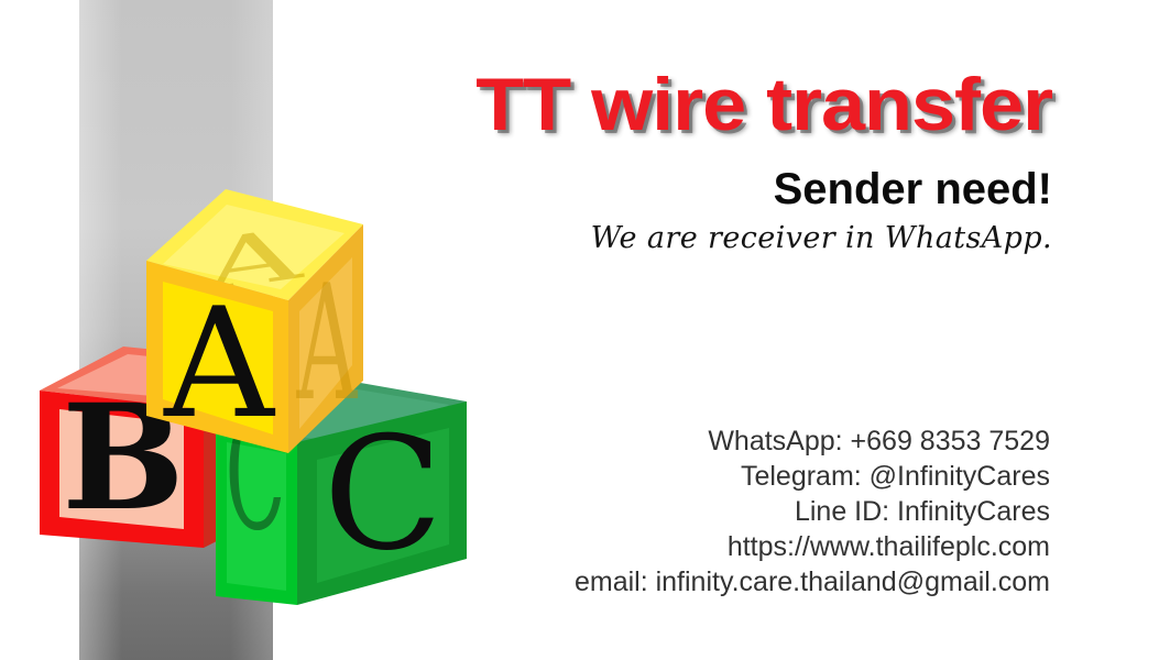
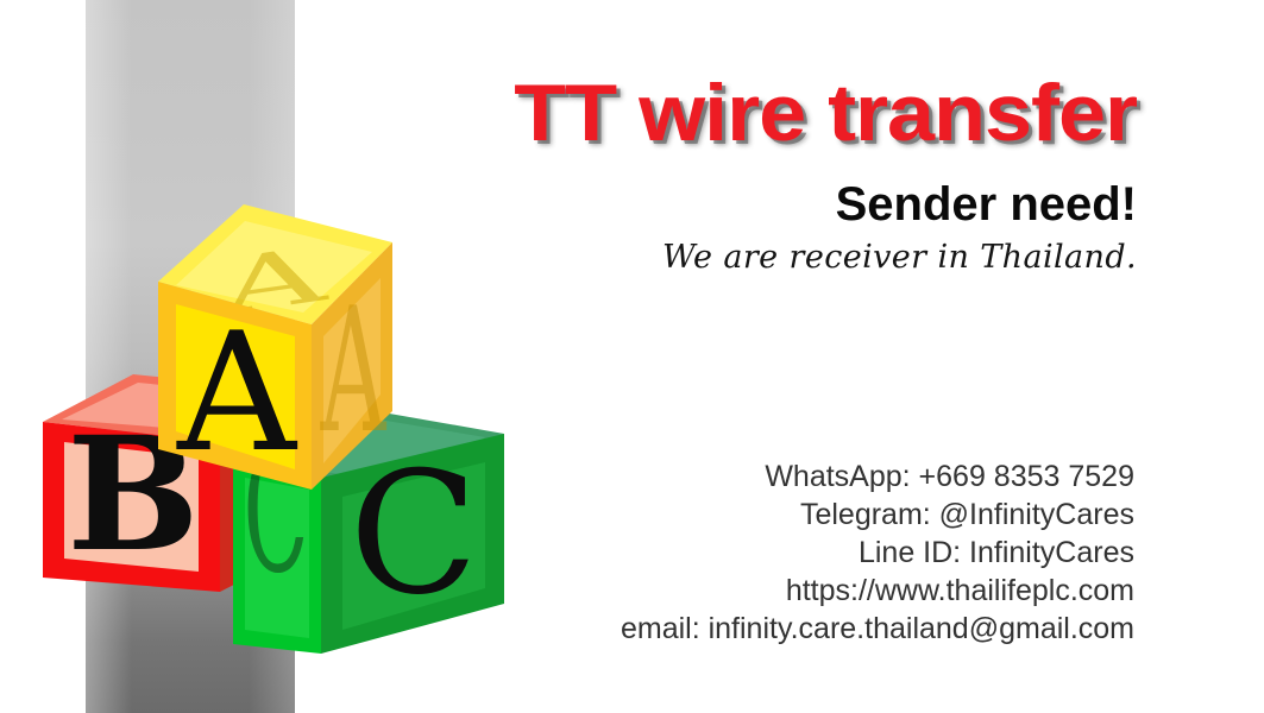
  B
  C
  C
  A
  A
  TT wire transfer
  Sender need!
- We are receiver in WhatsApp.
+ We are receiver in Thailand.
  WhatsApp: +669 8353 7529
  Telegram: @InfinityCares
  Line ID: InfinityCares
  https://www.thailifeplc.com
  email: infinity.care.thailand@gmail.com
